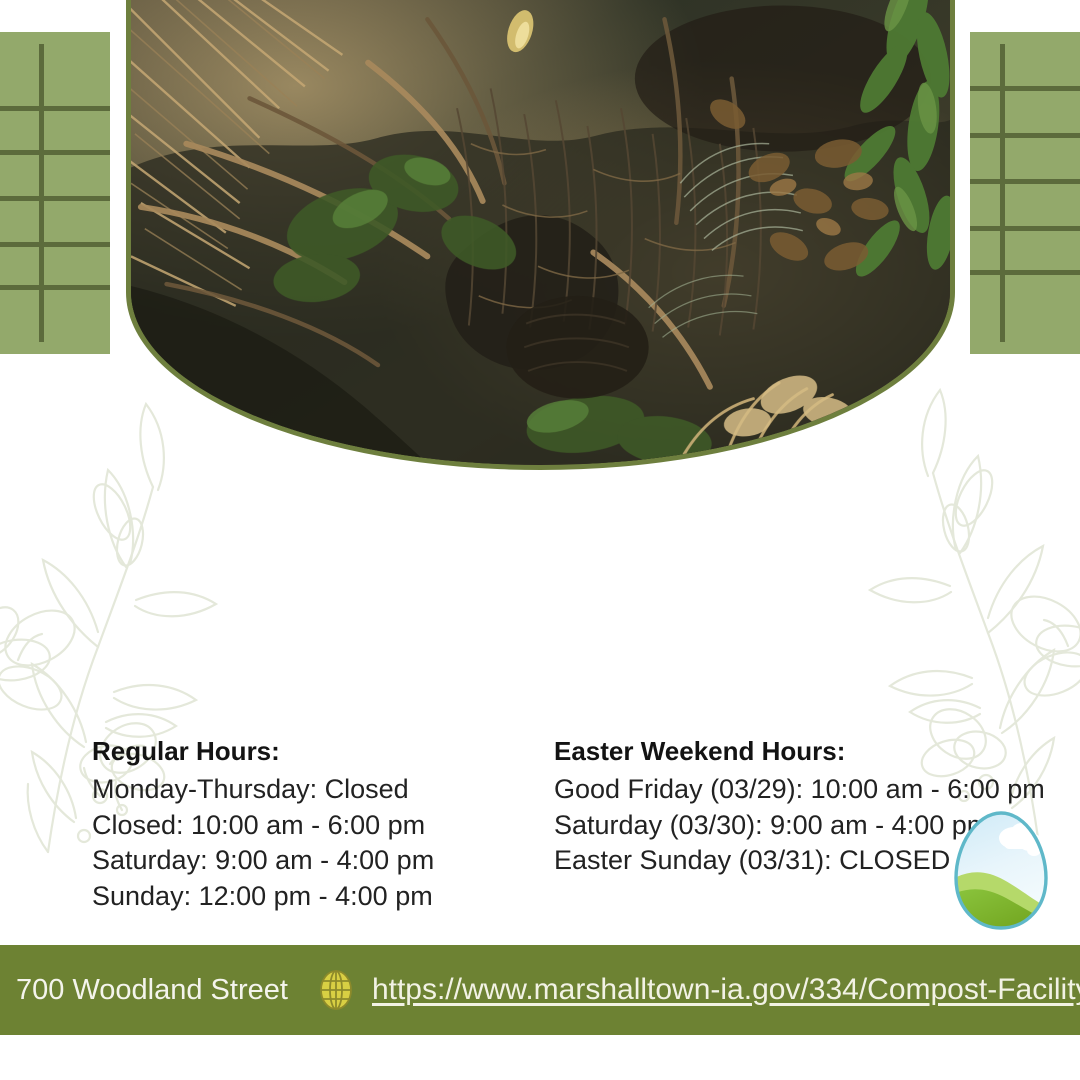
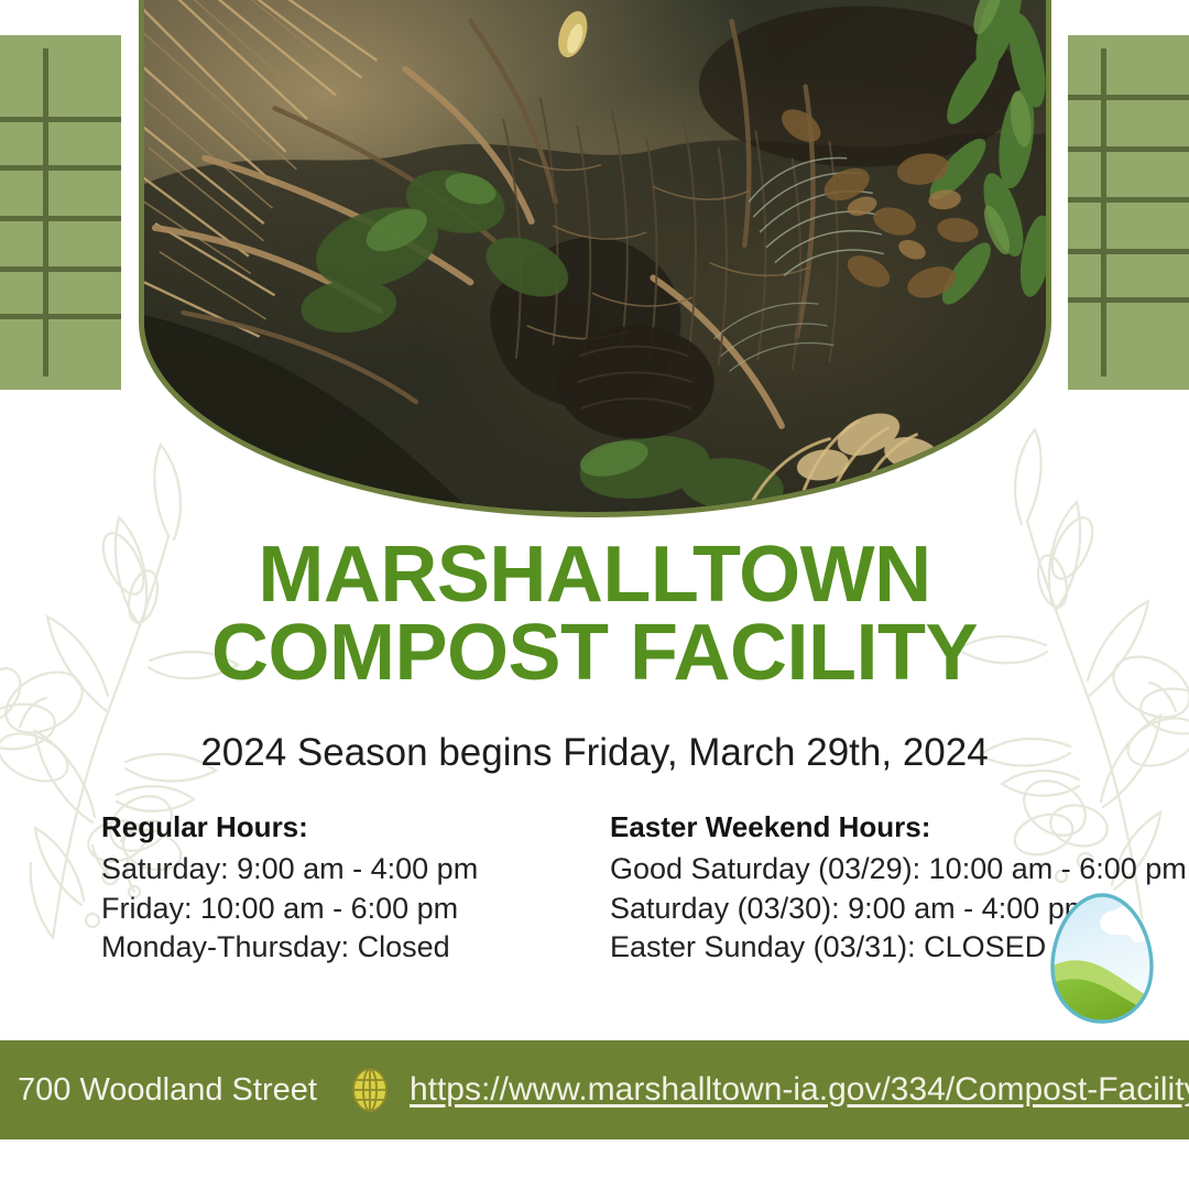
+ MARSHALLTOWN
+ COMPOST FACILITY
+ 2024 Season begins Friday, March 29th, 2024
  Regular Hours:
- Monday-Thursday: Closed
+ Saturday: 9:00 am - 4:00 pm
- Closed: 10:00 am - 6:00 pm
+ Friday: 10:00 am - 6:00 pm
- Saturday: 9:00 am - 4:00 pm
+ Monday-Thursday: Closed
- Sunday: 12:00 pm - 4:00 pm
  Easter Weekend Hours:
- Good Friday (03/29): 10:00 am - 6:00 pm
+ Good Saturday (03/29): 10:00 am - 6:00 pm
  Saturday (03/30): 9:00 am - 4:00 p
  Easter Sunday (03/31): CLOSED
  700 Woodland Street
  https://www.marshalltown-ia.gov/334/Compost-Facilit
